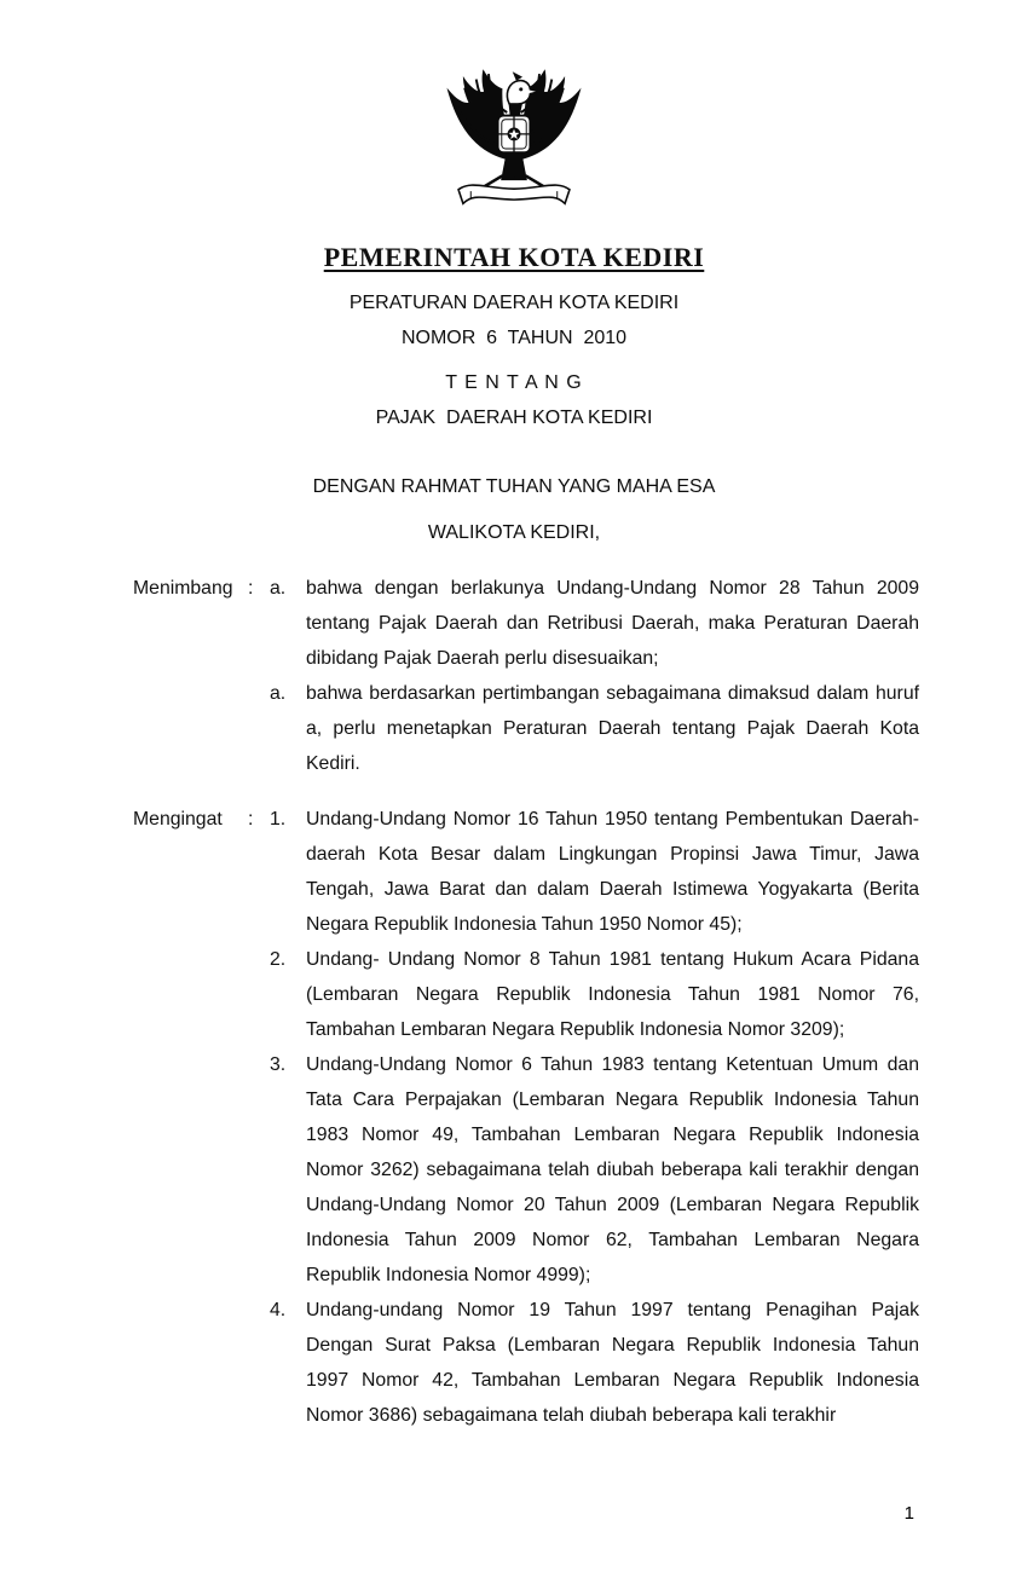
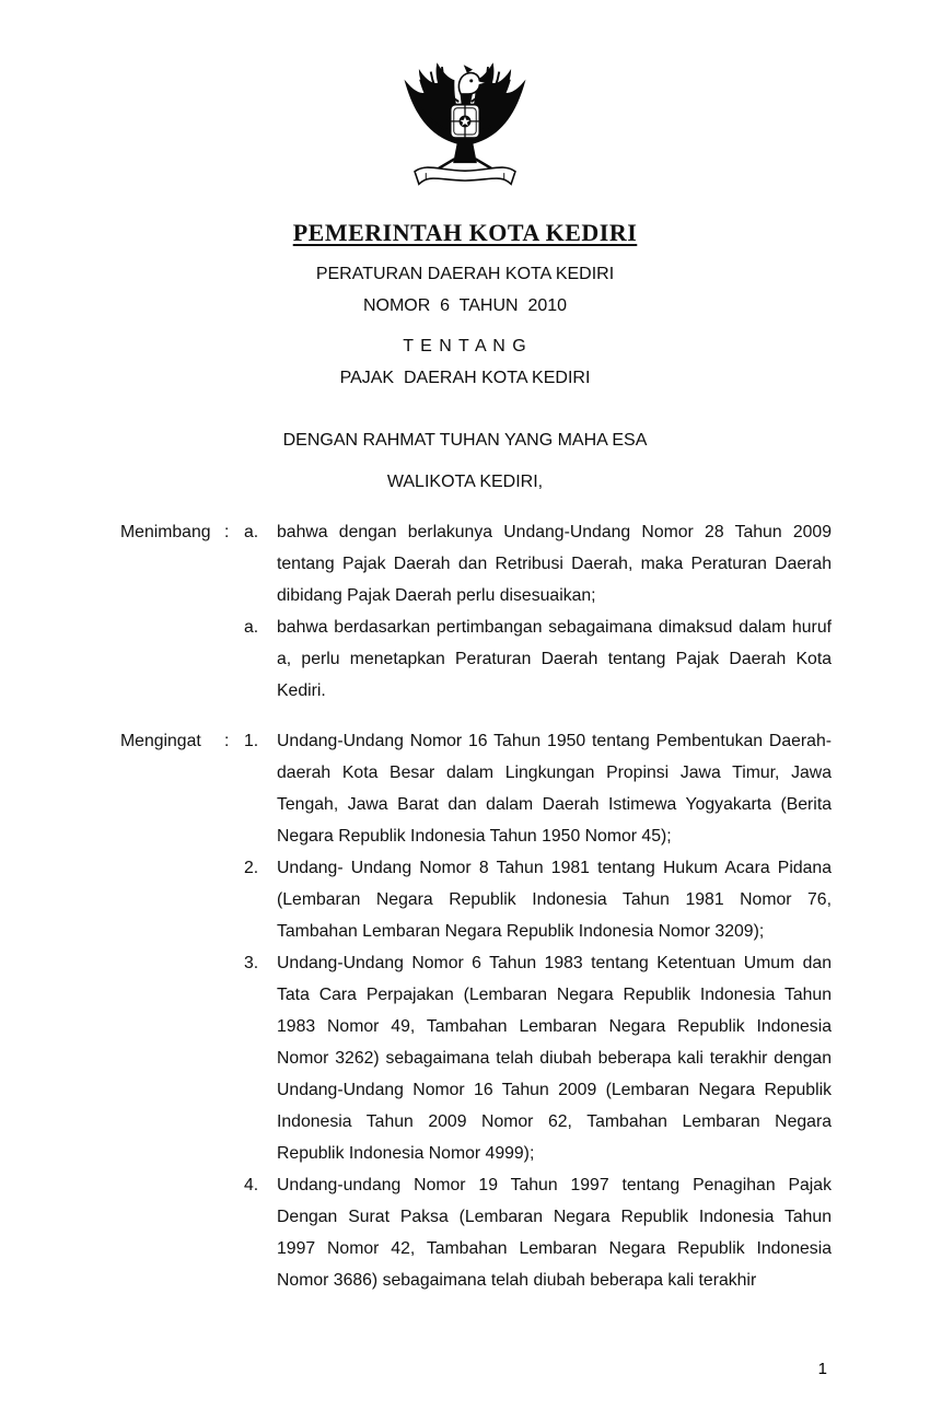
  PEMERINTAH KOTA KEDIRI
  PERATURAN DAERAH KOTA KEDIRI
  NOMOR 6 TAHUN 2010
  T E N T A N G
  PAJAK DAERAH KOTA KEDIRI
  DENGAN RAHMAT TUHAN YANG MAHA ESA
  WALIKOTA KEDIRI,
  Menimbang
  :
  a.
  bahwa dengan berlakunya Undang-Undang Nomor 28 Tahun 2009 tentang Pajak Daerah dan Retribusi Daerah, maka Peraturan Daerah dibidang Pajak Daerah perlu disesuaikan;
  a.
  bahwa berdasarkan pertimbangan sebagaimana dimaksud dalam huruf a, perlu menetapkan Peraturan Daerah tentang Pajak Daerah Kota Kediri.
  Mengingat
  :
  1.
  Undang-Undang Nomor 16 Tahun 1950 tentang Pembentukan Daerah-daerah Kota Besar dalam Lingkungan Propinsi Jawa Timur, Jawa Tengah, Jawa Barat dan dalam Daerah Istimewa Yogyakarta (Berita Negara Republik Indonesia Tahun 1950 Nomor 45);
  2.
  Undang- Undang Nomor 8 Tahun 1981 tentang Hukum Acara Pidana (Lembaran Negara Republik Indonesia Tahun 1981 Nomor 76, Tambahan Lembaran Negara Republik Indonesia Nomor 3209);
  3.
- Undang-Undang Nomor 6 Tahun 1983 tentang Ketentuan Umum dan Tata Cara Perpajakan (Lembaran Negara Republik Indonesia Tahun 1983 Nomor 49, Tambahan Lembaran Negara Republik Indonesia Nomor 3262) sebagaimana telah diubah beberapa kali terakhir dengan Undang-Undang Nomor 20 Tahun 2009 (Lembaran Negara Republik Indonesia Tahun 2009 Nomor 62, Tambahan Lembaran Negara Republik Indonesia Nomor 4999);
+ Undang-Undang Nomor 6 Tahun 1983 tentang Ketentuan Umum dan Tata Cara Perpajakan (Lembaran Negara Republik Indonesia Tahun 1983 Nomor 49, Tambahan Lembaran Negara Republik Indonesia Nomor 3262) sebagaimana telah diubah beberapa kali terakhir dengan Undang-Undang Nomor 16 Tahun 2009 (Lembaran Negara Republik Indonesia Tahun 2009 Nomor 62, Tambahan Lembaran Negara Republik Indonesia Nomor 4999);
  4.
  Undang-undang Nomor 19 Tahun 1997 tentang Penagihan Pajak Dengan Surat Paksa (Lembaran Negara Republik Indonesia Tahun 1997 Nomor 42, Tambahan Lembaran Negara Republik Indonesia Nomor 3686) sebagaimana telah diubah beberapa kali terakhir
  1
